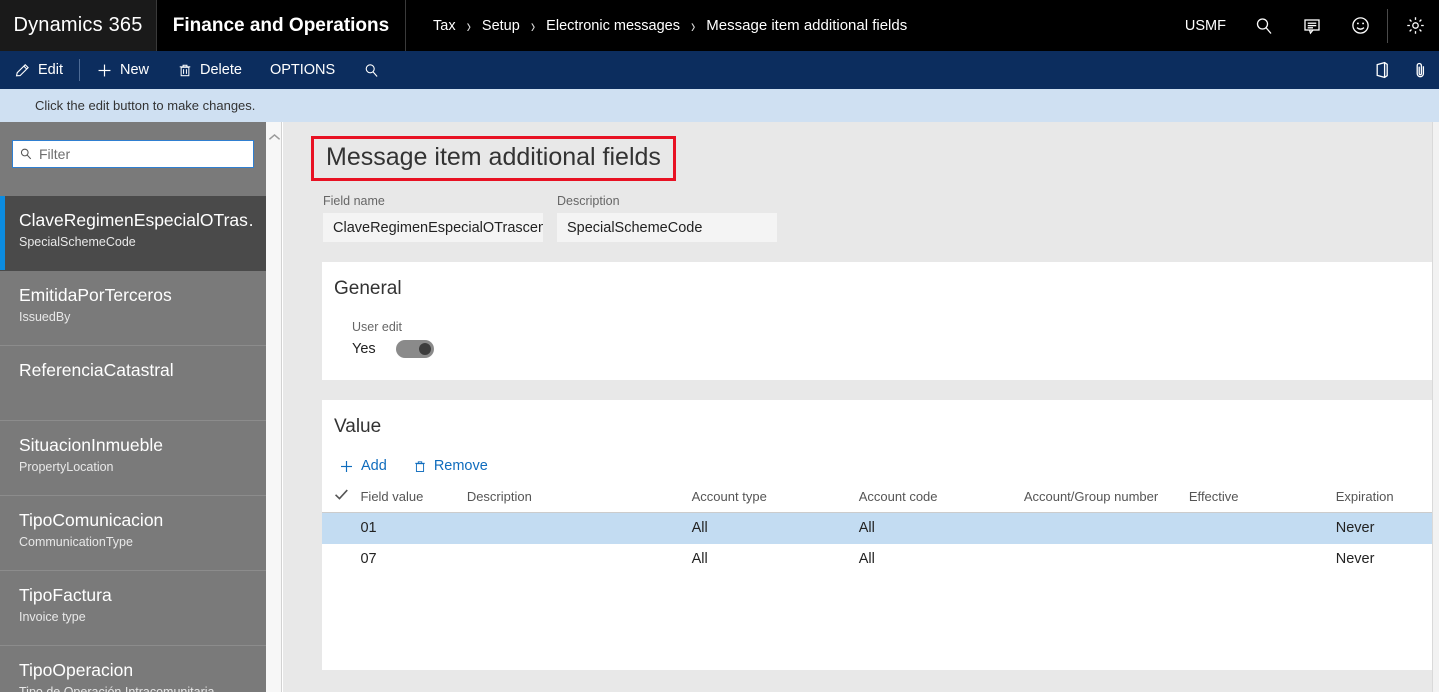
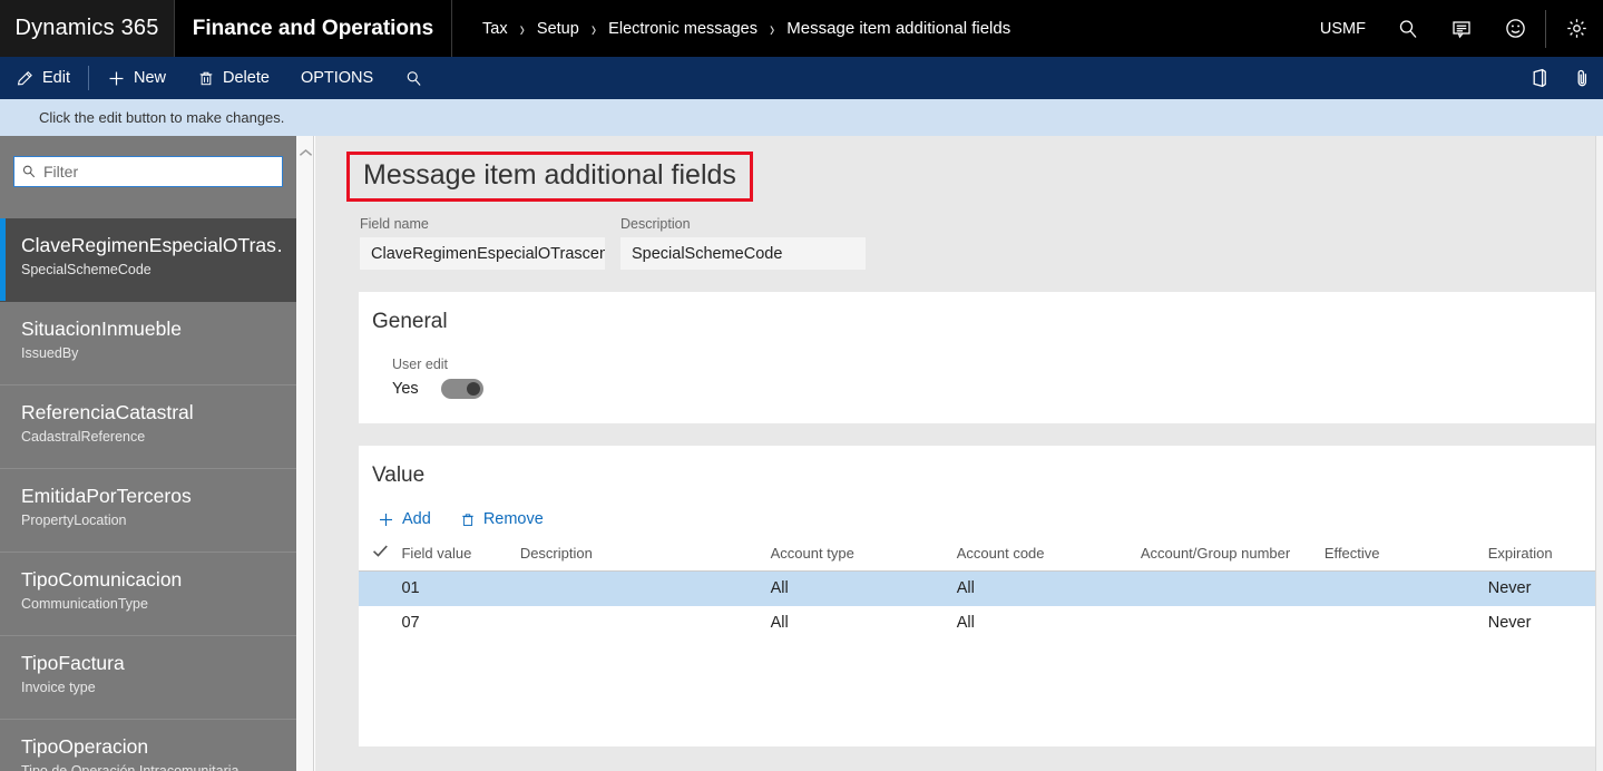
  Dynamics 365
  Finance and Operations
  Tax
  ›
  Setup
  ›
  Electronic messages
  ›
  Message item additional fields
  USMF
  Edit
  New
  Delete
  OPTIONS
  Click the edit button to make changes.
  Filter
  ClaveRegimenEspecialOTras
  SpecialSchemeCode
- EmitidaPorTerceros
+ SituacionInmueble
  IssuedBy
  ReferenciaCatastral
+ CadastralReference
- SituacionInmueble
+ EmitidaPorTerceros
  PropertyLocation
  TipoComunicacion
  CommunicationType
  TipoFactura
  Invoice type
  TipoOperacion
  Message item additional fields
  Field name
  ClaveRegimenEspecialOTrascen
  Description
  SpecialSchemeCode
  General
  User edit
  Yes
  Value
  Add
  Remove
  	Field value	Description	Account type	Account code	Account/Group number	Effective	Expiration
  	01		All	All			Never
  	07		All	All			Never
